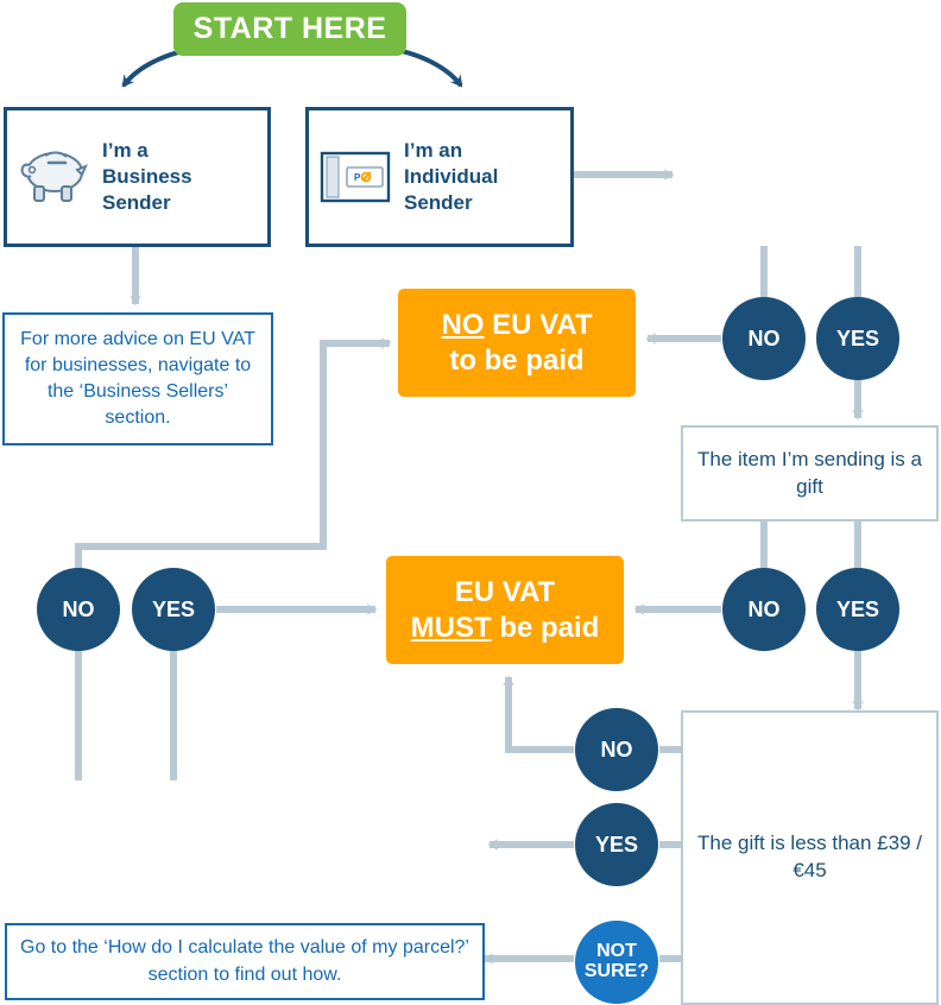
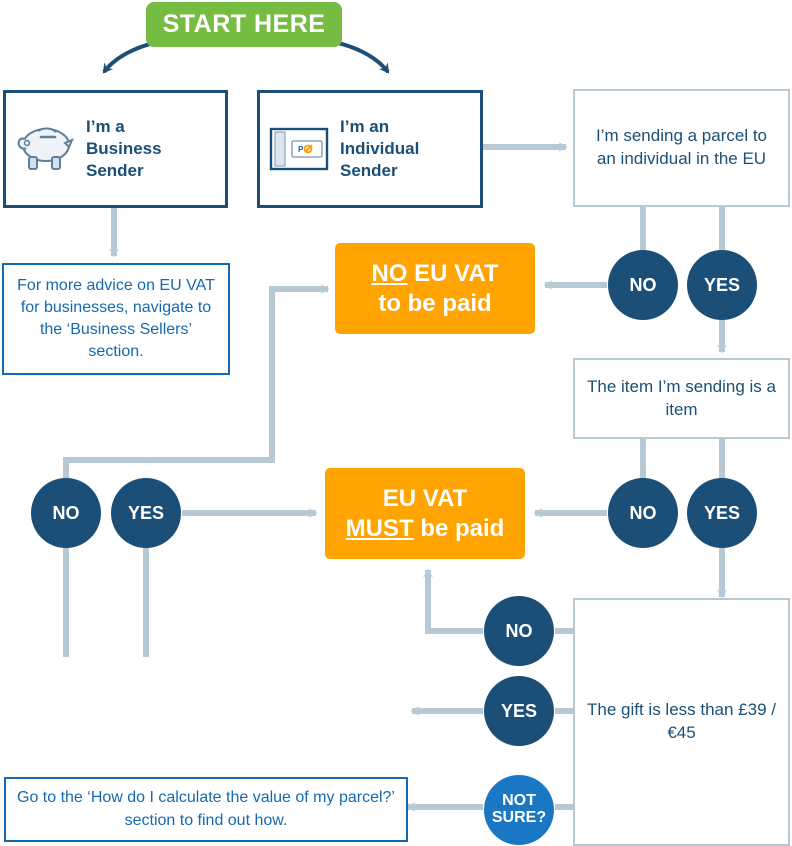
  START HERE
  I’m a
  Business
  Sender
  P
  I’m an
  Individual
  Sender
+ I’m sending a parcel to an individual in the EU
  For more advice on EU VAT for businesses, navigate to the ‘Business Sellers’ section.
  NO EU VAT
  to be paid
  NO
  YES
- The item I’m sending is a gift
+ The item I’m sending is a item
  EU VAT
  MUST be paid
  NO
  YES
  NO
  YES
  The gift is less than £39 / €45
  NO
  YES
  NOT
  SURE?
  Go to the ‘How do I calculate the value of my parcel?’ section to find out how.
